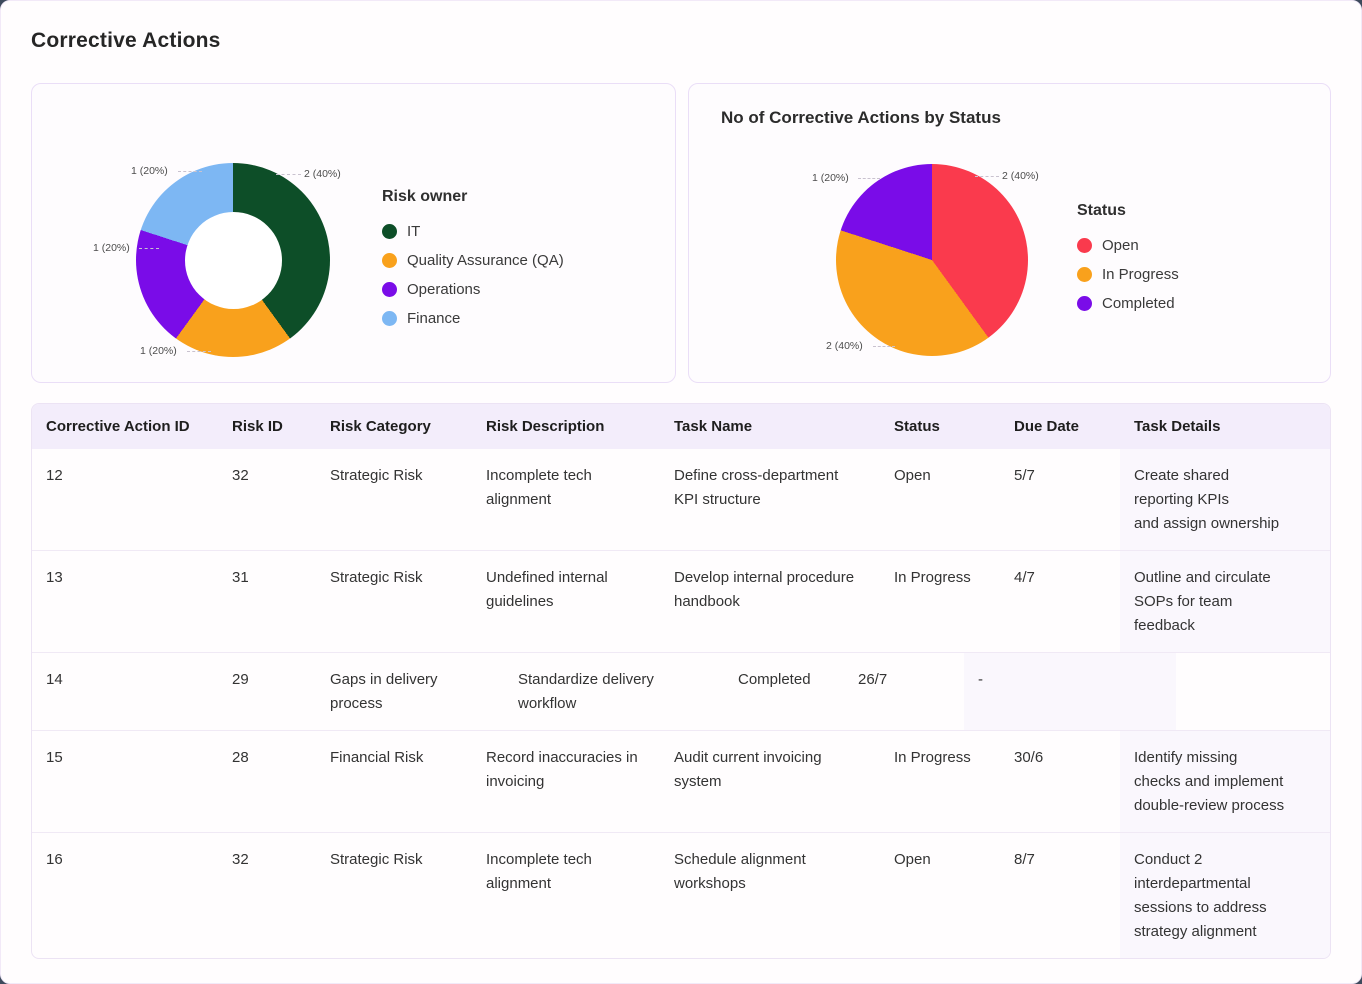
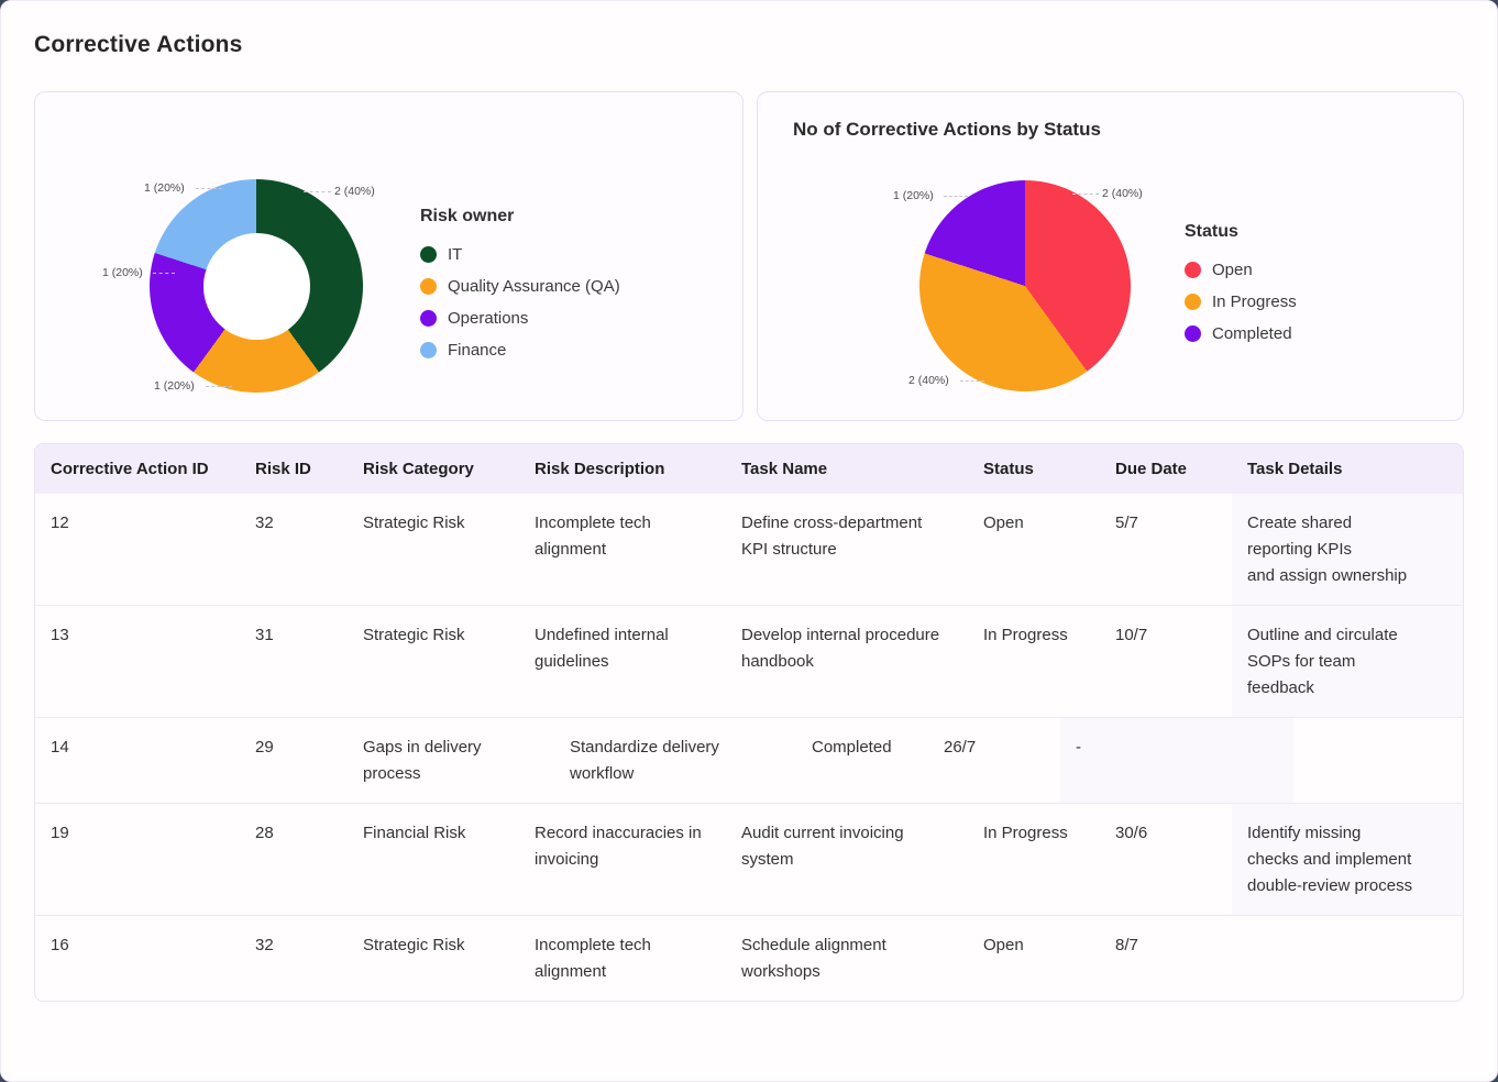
  Corrective Actions
  2 (40%)
  1 (20%)
  1 (20%)
  1 (20%)
  Risk owner
  IT
  Quality Assurance (QA)
  Operations
  Finance
  No of Corrective Actions by Status
  2 (40%)
  2 (40%)
  1 (20%)
  Status
  Open
  In Progress
  Completed
  Corrective Action ID
  Risk ID
  Risk Category
  Risk Description
  Task Name
  Status
  Due Date
  Task Details
  12
  32
  Strategic Risk
  Incomplete tech alignment
  Define cross-department KPI structure
  Open
  5/7
  Create shared
  reporting KPIs
  and assign ownership
  13
  31
  Strategic Risk
  Undefined internal guidelines
  Develop internal procedure handbook
  In Progress
- 4/7
+ 10/7
  Outline and circulate
  SOPs for team
  feedback
  14
  29
  Gaps in delivery process
  Standardize delivery workflow
  Completed
  26/7
  -
- 15
+ 19
  28
  Financial Risk
  Record inaccuracies in invoicing
  Audit current invoicing system
  In Progress
  30/6
  Identify missing
  checks and implement
  double-review process
  16
  32
  Strategic Risk
  Incomplete tech alignment
  Schedule alignment workshops
  Open
  8/7
- Conduct 2
- interdepartmental
- sessions to address
- strategy alignment
